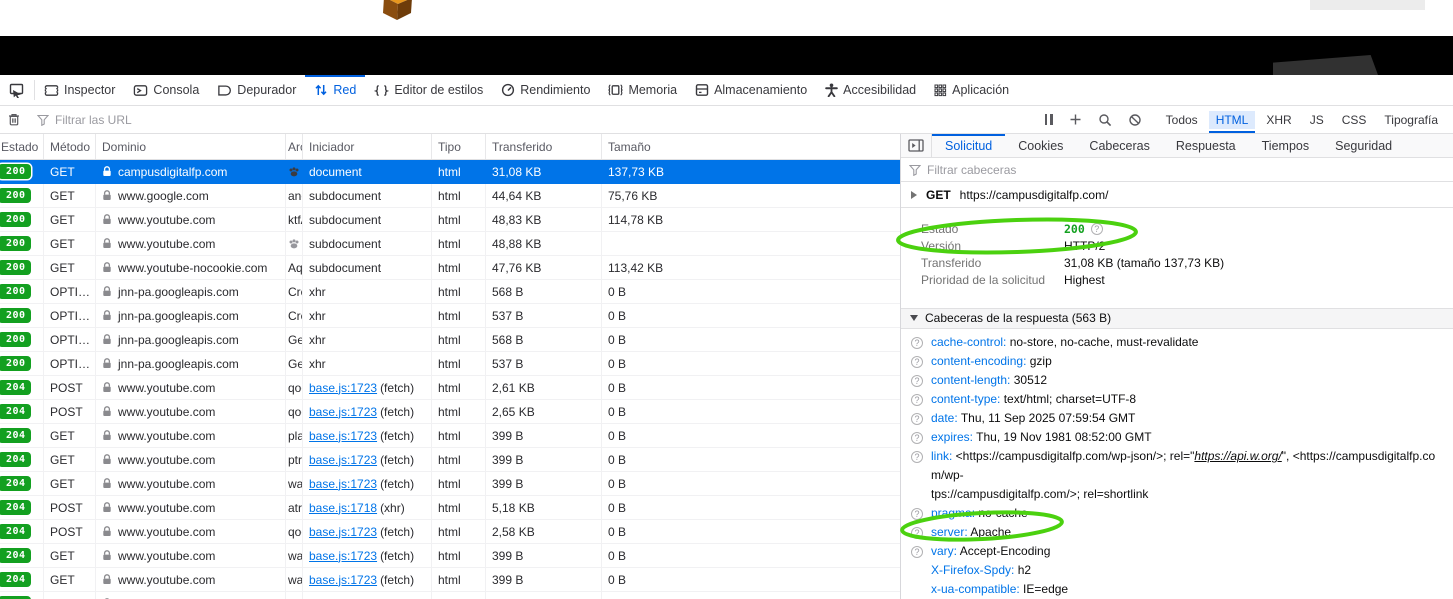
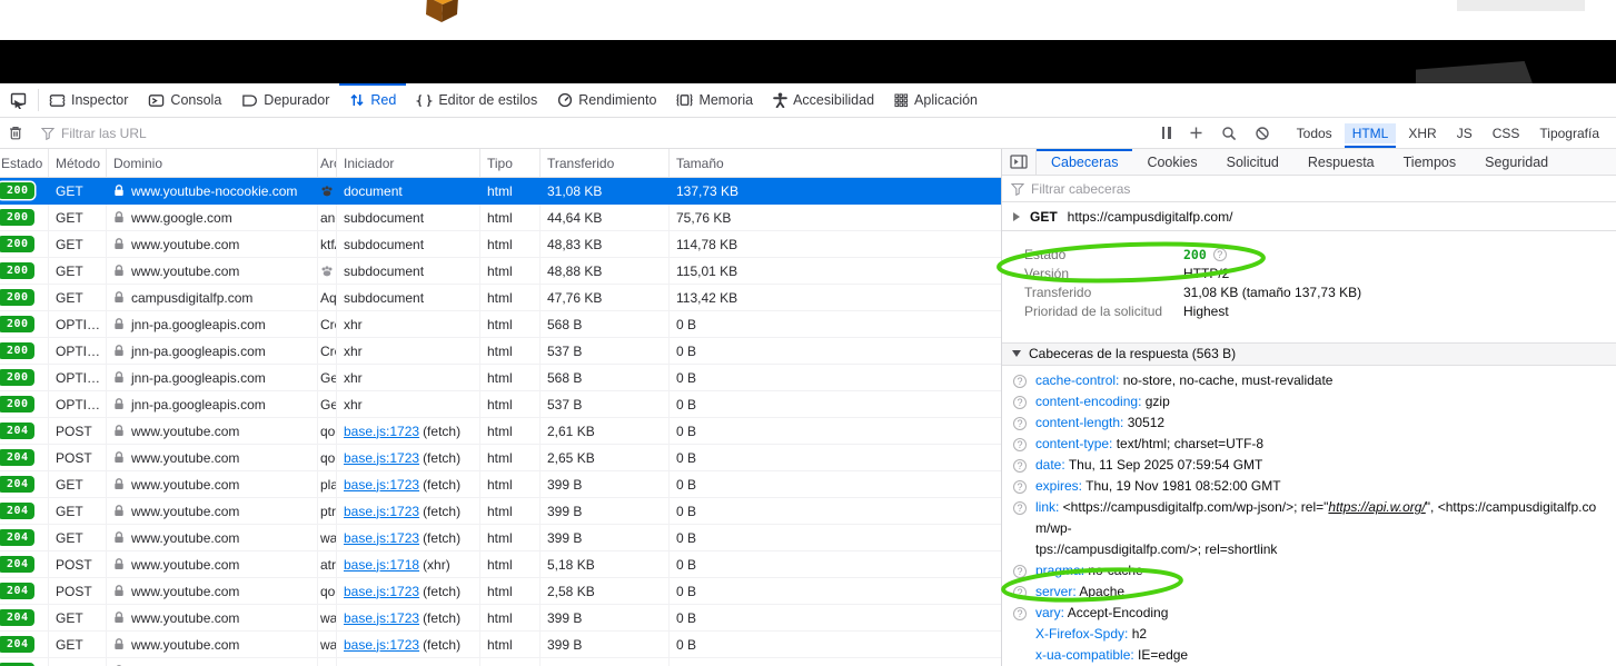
  Inspector
  Consola
  Depurador
  Red
  Editor de estilos
  Rendimiento
  Memoria
- Almacenamiento
  Accesibilidad
  Aplicación
  Filtrar las URL
  Todos
  HTML
  XHR
  JS
  CSS
  Tipografía
  Estado
  Método
  Dominio
  Iniciador
  Tipo
  Transferido
  Tamaño
  200
  GET
- campusdigitalfp.com
+ www.youtube-nocookie.com
  document
  html
  31,08 KB
  137,73 KB
  200
  GET
  www.google.com
  subdocument
  html
  44,64 KB
  75,76 KB
  200
  GET
  www.youtube.com
  ktf
  subdocument
  html
  48,83 KB
  114,78 KB
  200
  GET
  www.youtube.com
  subdocument
  html
  48,88 KB
+ 115,01 KB
  200
  GET
- www.youtube-nocookie.com
+ campusdigitalfp.com
  subdocument
  html
  47,76 KB
  113,42 KB
  200
  OPTI…
  jnn-pa.googleapis.com
  xhr
  html
  568 B
  0 B
  200
  OPTI…
  jnn-pa.googleapis.com
  xhr
  html
  537 B
  0 B
  200
  OPTI…
  jnn-pa.googleapis.com
  xhr
  html
  568 B
  0 B
  200
  OPTI…
  jnn-pa.googleapis.com
  xhr
  html
  537 B
  0 B
  204
  POST
  www.youtube.com
  base.js:1723
  (fetch)
  html
  2,61 KB
  0 B
  204
  POST
  www.youtube.com
  base.js:1723
  (fetch)
  html
  2,65 KB
  0 B
  204
  GET
  www.youtube.com
  pla
  base.js:1723
  (fetch)
  html
  399 B
  0 B
  204
  GET
  www.youtube.com
  ptr
  base.js:1723
  (fetch)
  html
  399 B
  0 B
  204
  GET
  www.youtube.com
  base.js:1723
  (fetch)
  html
  399 B
  0 B
  204
  POST
  www.youtube.com
  base.js:1718
  (xhr)
  html
  5,18 KB
  0 B
  204
  POST
  www.youtube.com
  base.js:1723
  (fetch)
  html
  2,58 KB
  0 B
  204
  GET
  www.youtube.com
  base.js:1723
  (fetch)
  html
  399 B
  0 B
  204
  GET
  www.youtube.com
  base.js:1723
  (fetch)
  html
  399 B
  0 B
- Solicitud
+ Cabeceras
  Cookies
- Cabeceras
+ Solicitud
  Respuesta
  Tiempos
  Seguridad
  Filtrar cabeceras
  GET
  https://campusdigitalfp.com/
  200
  ?
  Versión
  Transferido
  31,08 KB (tamaño 137,73 KB)
  Prioridad de la solicitud
  Highest
  Cabeceras de la respuesta (563 B)
  ?
  cache-control: no-store, no-cache, must-revalidate
  ?
  content-encoding: gzip
  ?
  content-length: 30512
  ?
  content-type: text/html; charset=UTF-8
  ?
  date: Thu, 11 Sep 2025 07:59:54 GMT
  ?
  expires: Thu, 19 Nov 1981 08:52:00 GMT
  ?
  link: <https://campusdigitalfp.com/wp-json/>; rel="https://api.w.org/", <https://campusdigitalfp.com/wp-
  tps://campusdigitalfp.com/>; rel=shortlink
  ?
  ?
  server: Apache
  ?
  vary: Accept-Encoding
  X-Firefox-Spdy: h2
  x-ua-compatible: IE=edge
